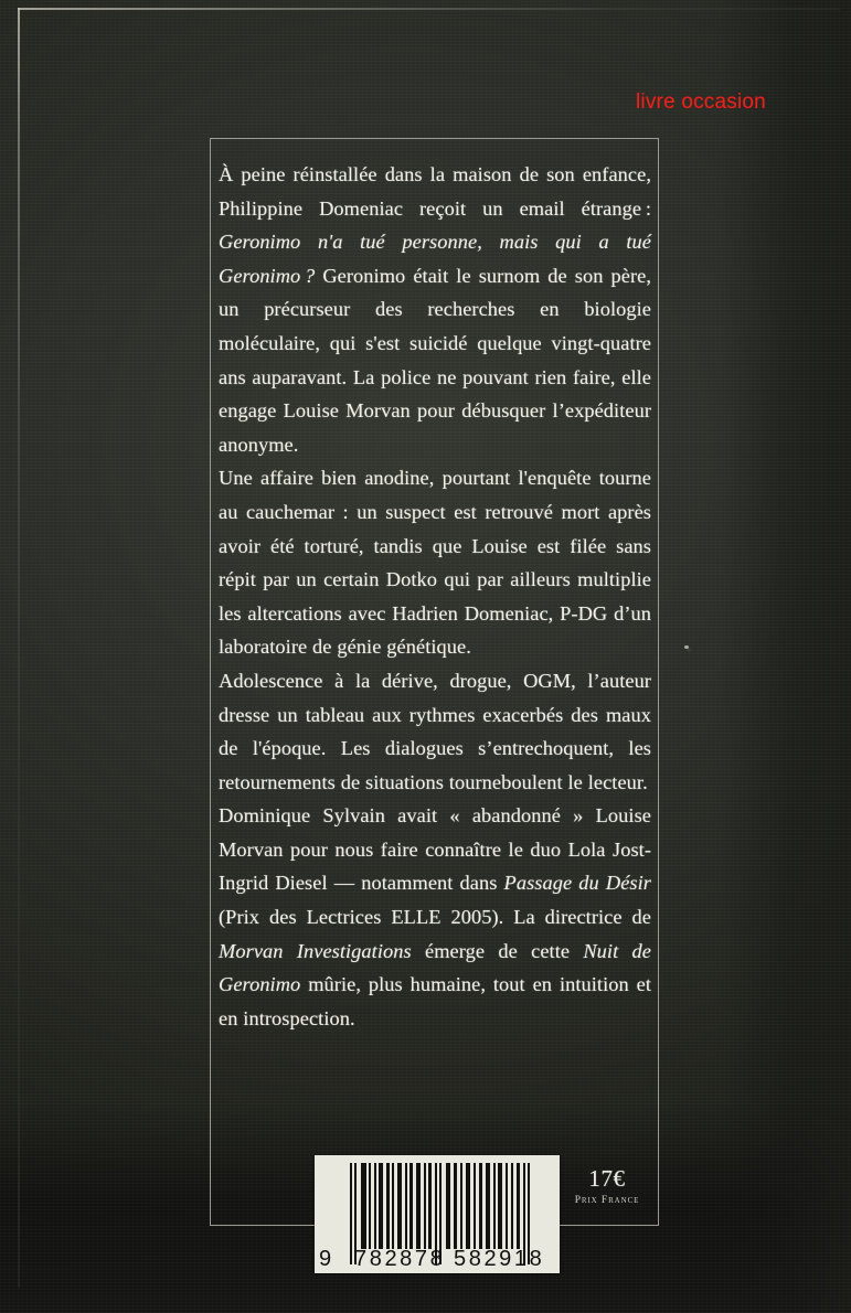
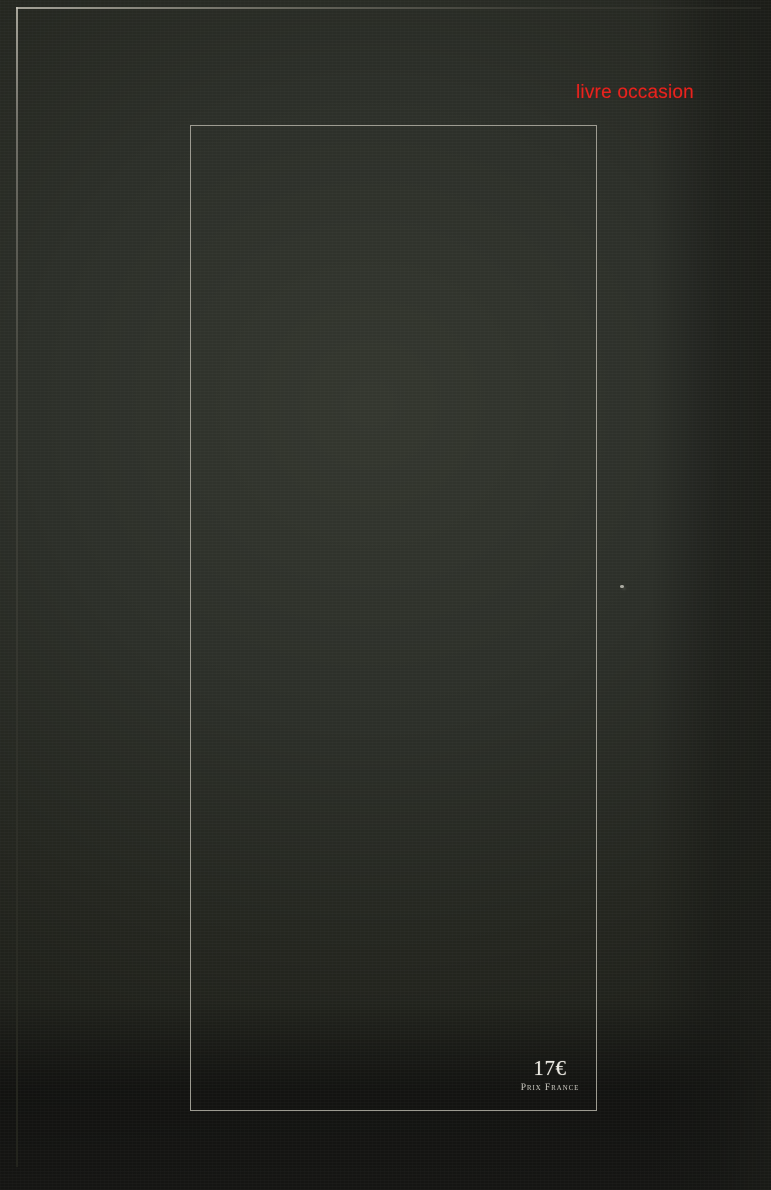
  livre occasion
- À peine réinstallée dans la maison de son enfance, Philippine Domeniac reçoit un email étrange : Geronimo n'a tué personne, mais qui a tué Geronimo ? Geronimo était le surnom de son père, un précurseur des recherches en biologie moléculaire, qui s'est suicidé quelque vingt-quatre ans auparavant. La police ne pouvant rien faire, elle engage Louise Morvan pour débusquer l’expéditeur anonyme.
- Une affaire bien anodine, pourtant l'enquête tourne au cauchemar : un suspect est retrouvé mort après avoir été torturé, tandis que Louise est filée sans répit par un certain Dotko qui par ailleurs multiplie les altercations avec Hadrien Domeniac, P-DG d’un laboratoire de génie génétique.
- Adolescence à la dérive, drogue, OGM, l’auteur dresse un tableau aux rythmes exacerbés des maux de l'époque. Les dialogues s’entrechoquent, les retournements de situations tourneboulent le lecteur.
- Dominique Sylvain avait « abandonné » Louise Morvan pour nous faire connaître le duo Lola Jost-Ingrid Diesel — notamment dans Passage du Désir (Prix des Lectrices ELLE 2005). La directrice de Morvan Investigations émerge de cette Nuit de Geronimo mûrie, plus humaine, tout en intuition et en introspection.
- 9
- 782878
- 582918
  17€
  Prix France
